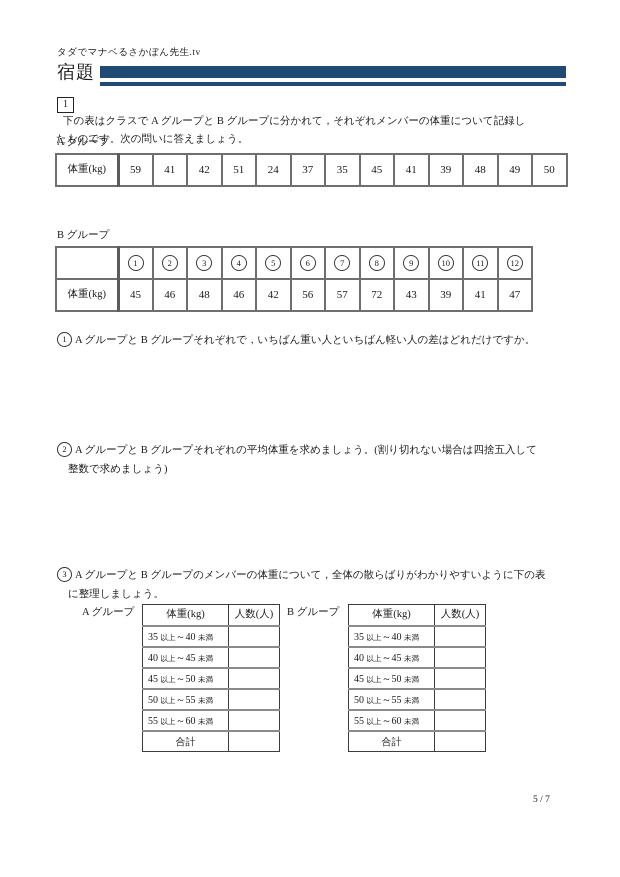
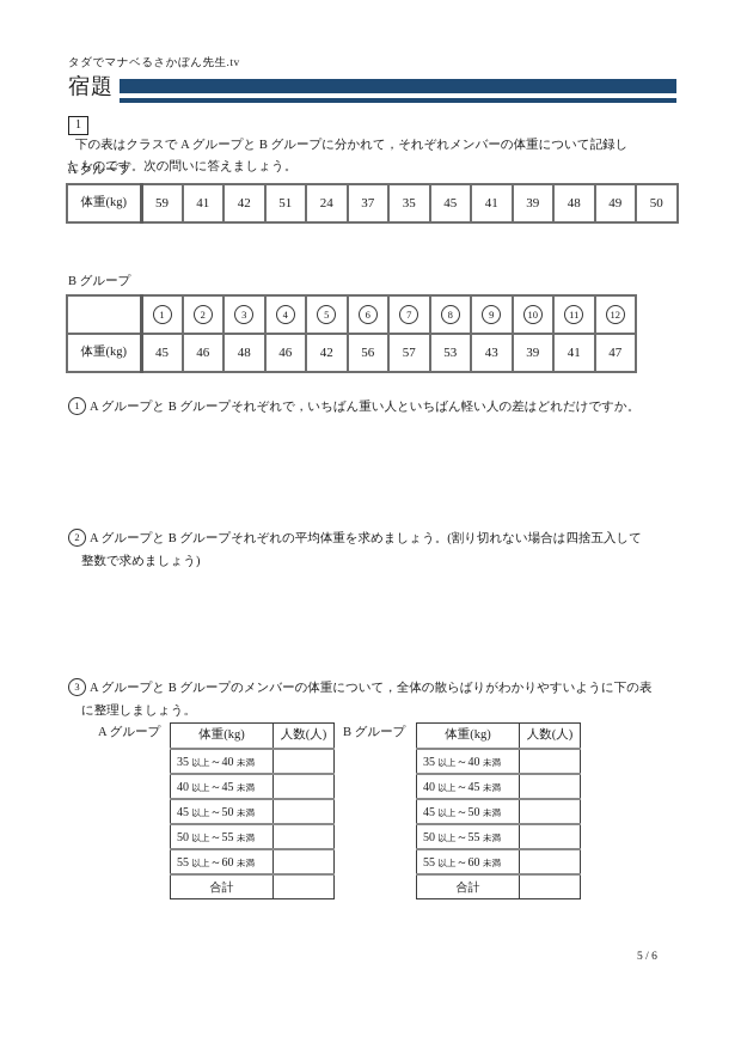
  タダでマナベるさかぼん先生.tv
  宿題
  1
  下の表はクラスで A グループと B グループに分かれて，それぞれメンバーの体重について記録し
  たものです。次の問いに答えましょう。
  A グループ
  体重(kg)	59	41	42	51	24	37	35	45	41	39	48	49	50
  B グループ
  	1	2	3	4	5	6	7	8	9	10	11	12
- 体重(kg)	45	46	48	46	42	56	57	72	43	39	41	47
+ 体重(kg)	45	46	48	46	42	56	57	53	43	39	41	47
  1
  A グループと B グループそれぞれで，いちばん重い人といちばん軽い人の差はどれだけですか。
  2
  A グループと B グループそれぞれの平均体重を求めましょう。(割り切れない場合は四捨五入して
  整数で求めましょう)
  3
  A グループと B グループのメンバーの体重について，全体の散らばりがわかりやすいように下の表
  に整理しましょう。
  A グループ
  体重(kg)	人数(人)
  35 以上～40 未満
  40 以上～45 未満
  45 以上～50 未満
  50 以上～55 未満
  55 以上～60 未満
  合計
  B グループ
  体重(kg)	人数(人)
  35 以上～40 未満
  40 以上～45 未満
  45 以上～50 未満
  50 以上～55 未満
  55 以上～60 未満
  合計
- 5 / 7
+ 5 / 6
